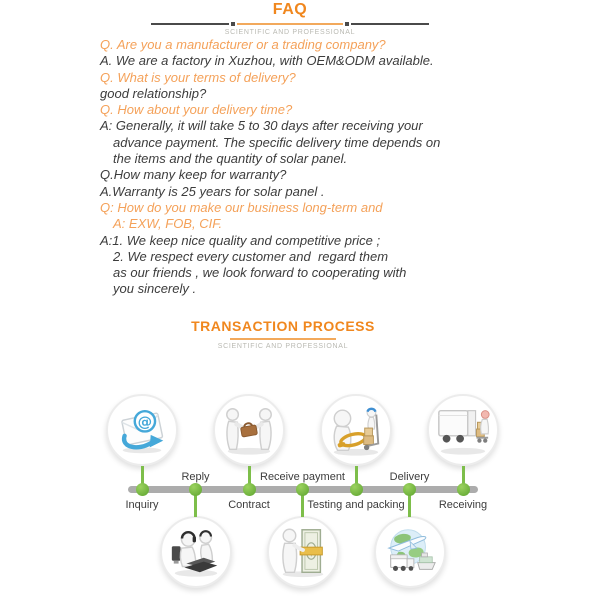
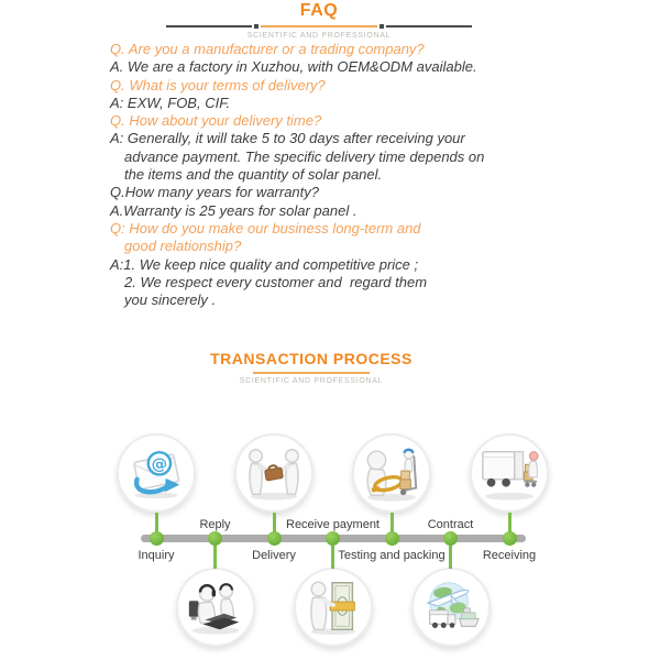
  FAQ
  Q. Are you a manufacturer or a trading company?
  A. We are a factory in Xuzhou, with OEM&ODM available.
  Q. What is your terms of delivery?
- good relationship?
+ A: EXW, FOB, CIF.
  Q. How about your delivery time?
  A: Generally, it will take 5 to 30 days after receiving your
  advance payment. The specific delivery time depends on
  the items and the quantity of solar panel.
- Q.How many keep for warranty?
+ Q.How many years for warranty?
  A.Warranty is 25 years for solar panel .
  Q: How do you make our business long-term and
- A: EXW, FOB, CIF.
+ good relationship?
  A:1. We keep nice quality and competitive price ;
  2. We respect every customer and regard them
- as our friends , we look forward to cooperating with
  you sincerely .
  TRANSACTION PROCESS
  @
  Inquiry
  Reply
- Contract
+ Delivery
  Receive payment
  Testing and packing
- Delivery
+ Contract
  Receiving
